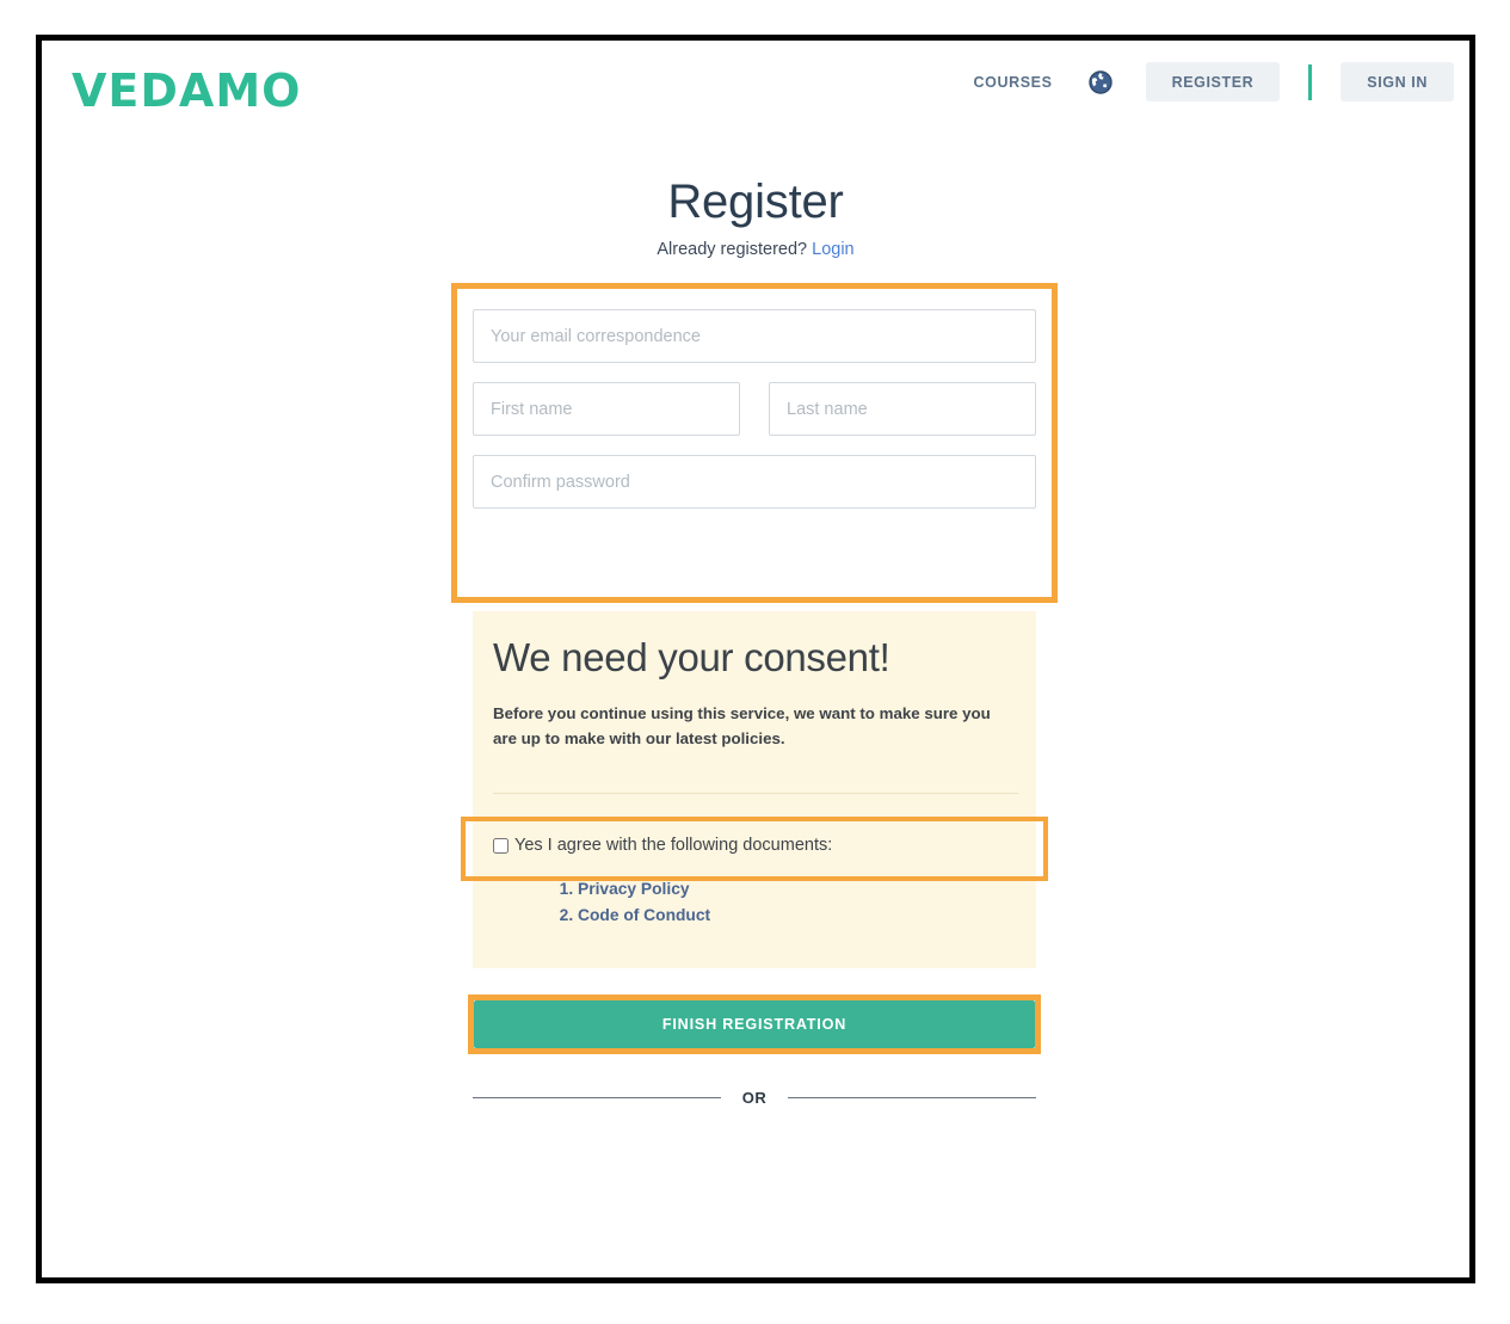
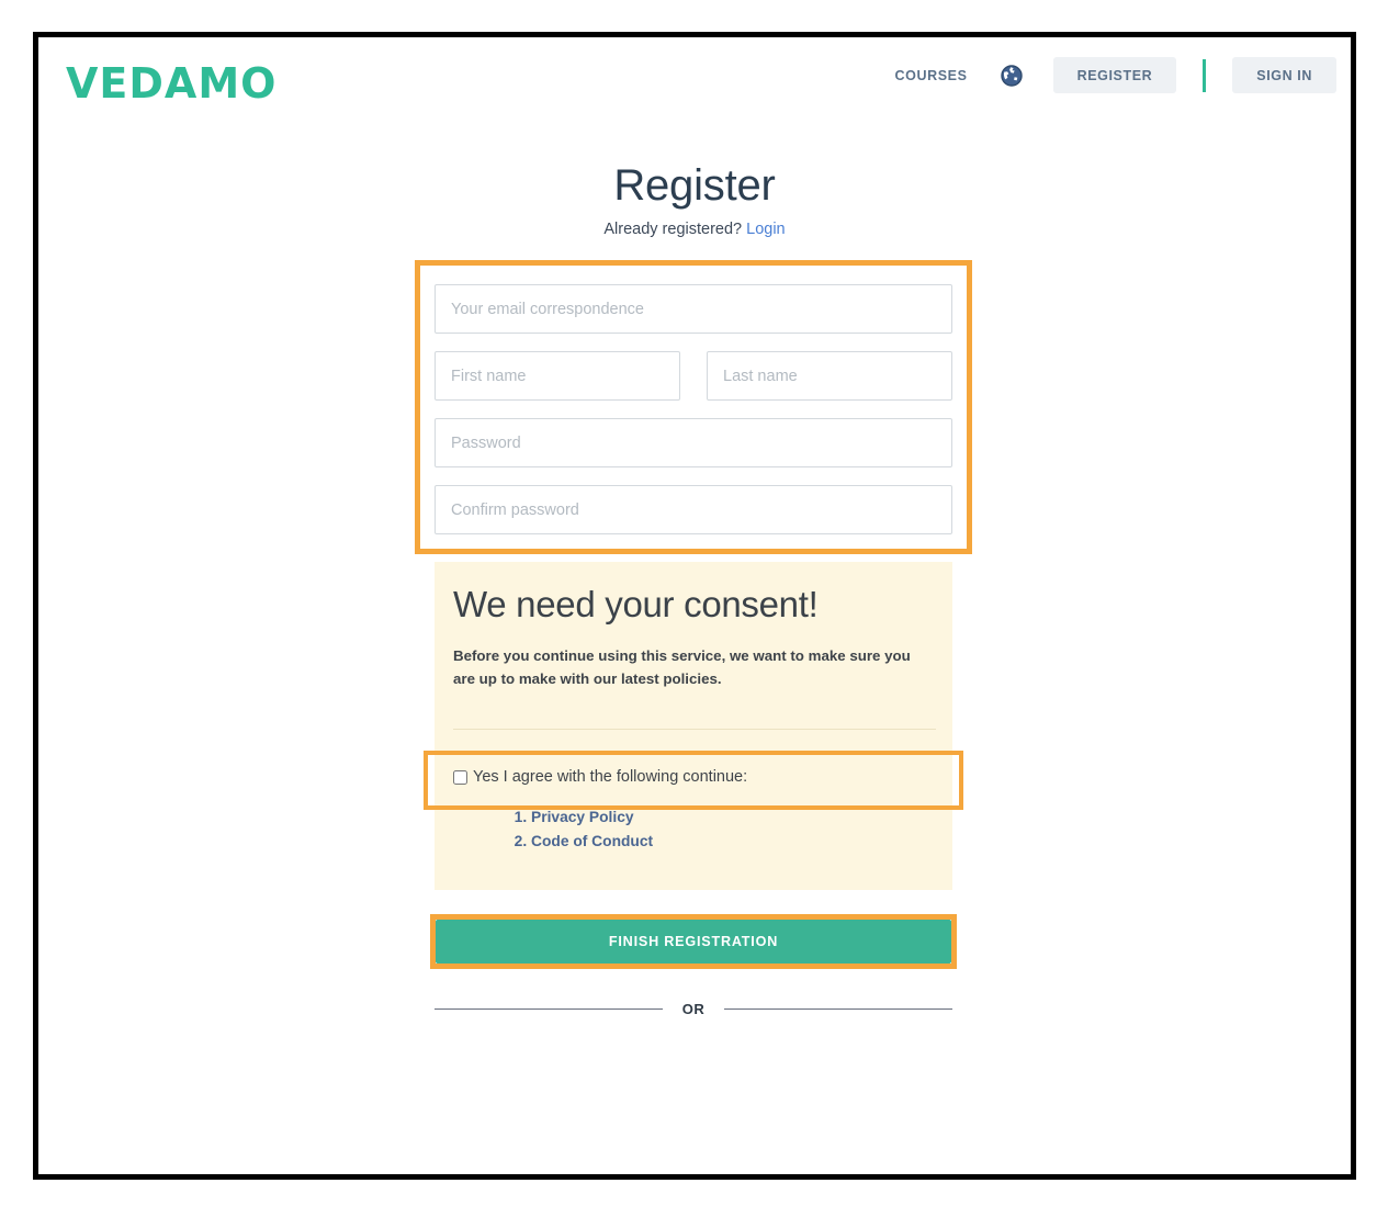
  VEDAMO
  COURSES
  REGISTER
  SIGN IN
  Register
  Already registered? Login
  Your email correspondence
  First name
  Last name
+ Password
  Confirm password
  We need your consent!
  Before you continue using this service, we want to make sure you are up to make with our latest policies.
- Yes I agree with the following documents:
+ Yes I agree with the following continue:
  Privacy Policy
  Code of Conduct
  FINISH REGISTRATION
  OR
